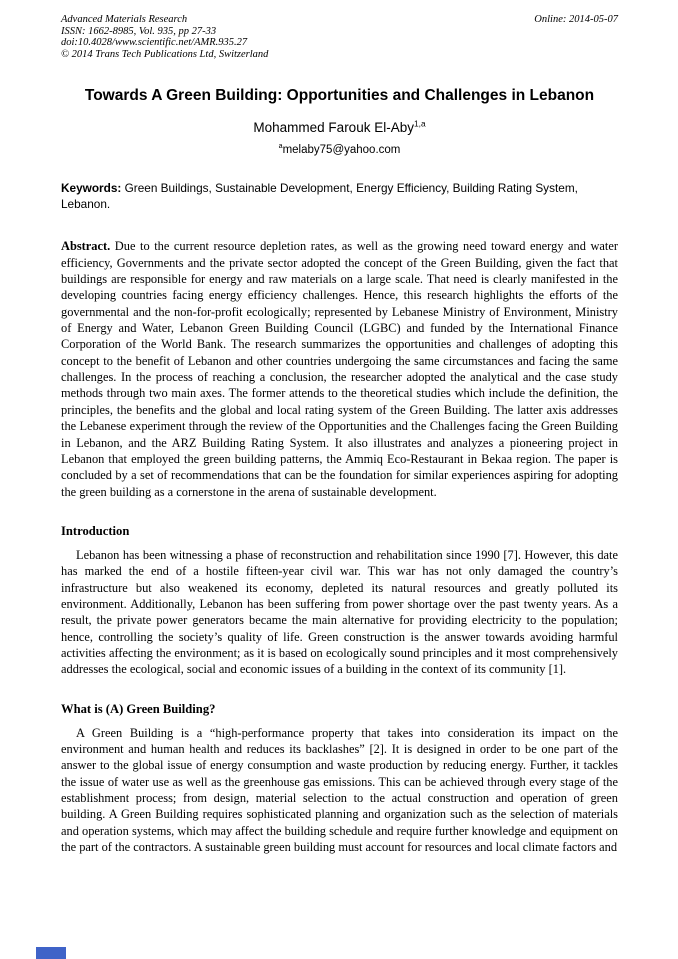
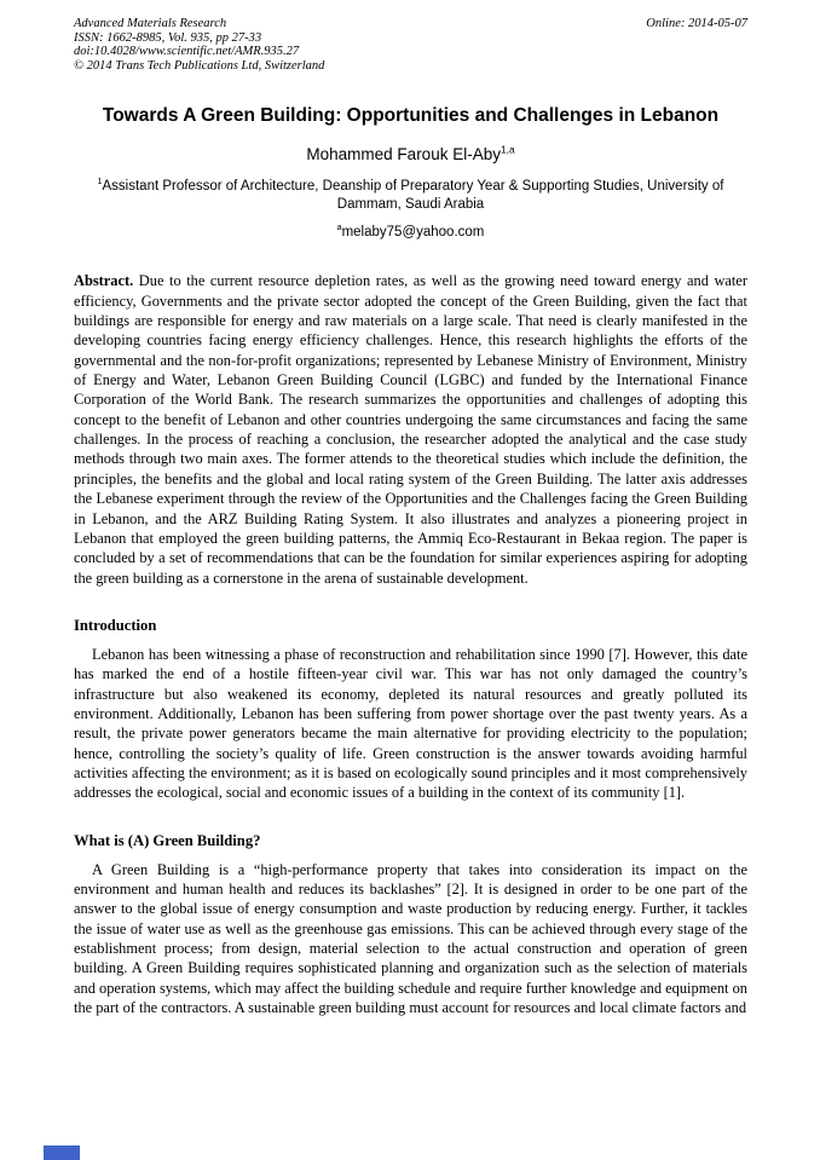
  Advanced Materials Research
  ISSN: 1662-8985, Vol. 935, pp 27-33
  doi:10.4028/www.scientific.net/AMR.935.27
  © 2014 Trans Tech Publications Ltd, Switzerland
  Online: 2014-05-07
  Towards A Green Building: Opportunities and Challenges in Lebanon
  Mohammed Farouk El-Aby1,a
+ 1Assistant Professor of Architecture, Deanship of Preparatory Year & Supporting Studies, University of Dammam, Saudi Arabia
  amelaby75@yahoo.com
- Keywords: Green Buildings, Sustainable Development, Energy Efficiency, Building Rating System, Lebanon.
- Abstract. Due to the current resource depletion rates, as well as the growing need toward energy and water efficiency, Governments and the private sector adopted the concept of the Green Building, given the fact that buildings are responsible for energy and raw materials on a large scale. That need is clearly manifested in the developing countries facing energy efficiency challenges. Hence, this research highlights the efforts of the governmental and the non-for-profit ecologically; represented by Lebanese Ministry of Environment, Ministry of Energy and Water, Lebanon Green Building Council (LGBC) and funded by the International Finance Corporation of the World Bank. The research summarizes the opportunities and challenges of adopting this concept to the benefit of Lebanon and other countries undergoing the same circumstances and facing the same challenges. In the process of reaching a conclusion, the researcher adopted the analytical and the case study methods through two main axes. The former attends to the theoretical studies which include the definition, the principles, the benefits and the global and local rating system of the Green Building. The latter axis addresses the Lebanese experiment through the review of the Opportunities and the Challenges facing the Green Building in Lebanon, and the ARZ Building Rating System. It also illustrates and analyzes a pioneering project in Lebanon that employed the green building patterns, the Ammiq Eco-Restaurant in Bekaa region. The paper is concluded by a set of recommendations that can be the foundation for similar experiences aspiring for adopting the green building as a cornerstone in the arena of sustainable development.
+ Abstract. Due to the current resource depletion rates, as well as the growing need toward energy and water efficiency, Governments and the private sector adopted the concept of the Green Building, given the fact that buildings are responsible for energy and raw materials on a large scale. That need is clearly manifested in the developing countries facing energy efficiency challenges. Hence, this research highlights the efforts of the governmental and the non-for-profit organizations; represented by Lebanese Ministry of Environment, Ministry of Energy and Water, Lebanon Green Building Council (LGBC) and funded by the International Finance Corporation of the World Bank. The research summarizes the opportunities and challenges of adopting this concept to the benefit of Lebanon and other countries undergoing the same circumstances and facing the same challenges. In the process of reaching a conclusion, the researcher adopted the analytical and the case study methods through two main axes. The former attends to the theoretical studies which include the definition, the principles, the benefits and the global and local rating system of the Green Building. The latter axis addresses the Lebanese experiment through the review of the Opportunities and the Challenges facing the Green Building in Lebanon, and the ARZ Building Rating System. It also illustrates and analyzes a pioneering project in Lebanon that employed the green building patterns, the Ammiq Eco-Restaurant in Bekaa region. The paper is concluded by a set of recommendations that can be the foundation for similar experiences aspiring for adopting the green building as a cornerstone in the arena of sustainable development.
  Introduction
  Lebanon has been witnessing a phase of reconstruction and rehabilitation since 1990 [7]. However, this date has marked the end of a hostile fifteen-year civil war. This war has not only damaged the country’s infrastructure but also weakened its economy, depleted its natural resources and greatly polluted its environment. Additionally, Lebanon has been suffering from power shortage over the past twenty years. As a result, the private power generators became the main alternative for providing electricity to the population; hence, controlling the society’s quality of life. Green construction is the answer towards avoiding harmful activities affecting the environment; as it is based on ecologically sound principles and it most comprehensively addresses the ecological, social and economic issues of a building in the context of its community [1].
  What is (A) Green Building?
  A Green Building is a “high-performance property that takes into consideration its impact on the environment and human health and reduces its backlashes” [2]. It is designed in order to be one part of the answer to the global issue of energy consumption and waste production by reducing energy. Further, it tackles the issue of water use as well as the greenhouse gas emissions. This can be achieved through every stage of the establishment process; from design, material selection to the actual construction and operation of green building. A Green Building requires sophisticated planning and organization such as the selection of materials and operation systems, which may affect the building schedule and require further knowledge and equipment on the part of the contractors. A sustainable green building must account for resources and local climate factors and
